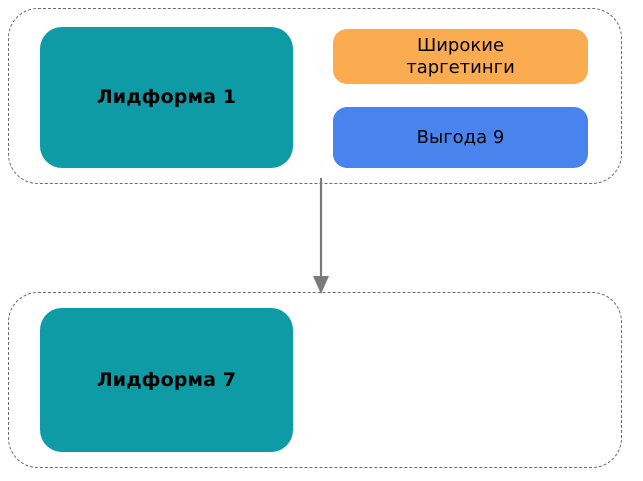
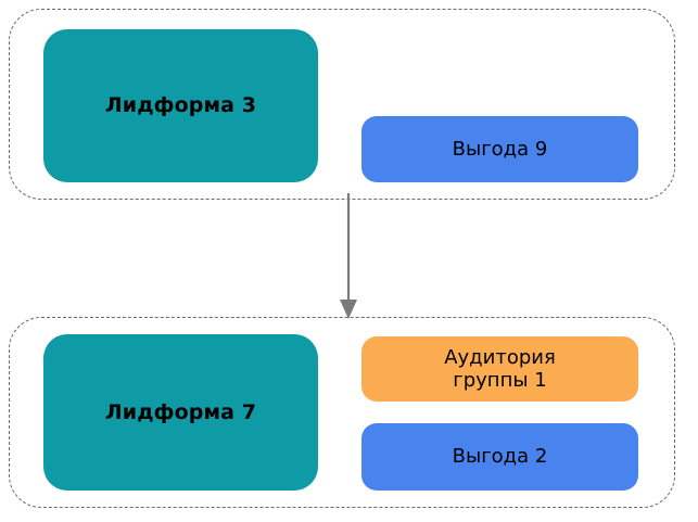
- Лидформа 1
+ Лидформа 3
- Широкие
- таргетинги
  Выгода 9
  Лидформа 7
+ Аудитория
+ группы 1
+ Выгода 2
